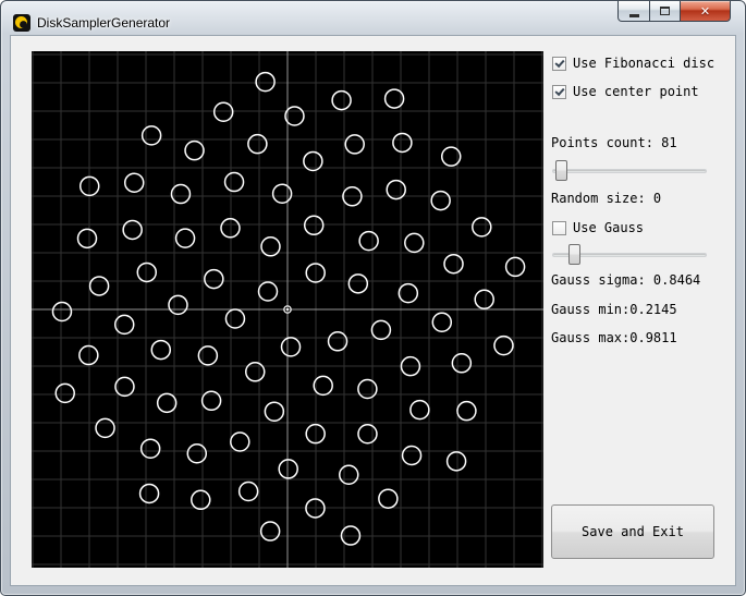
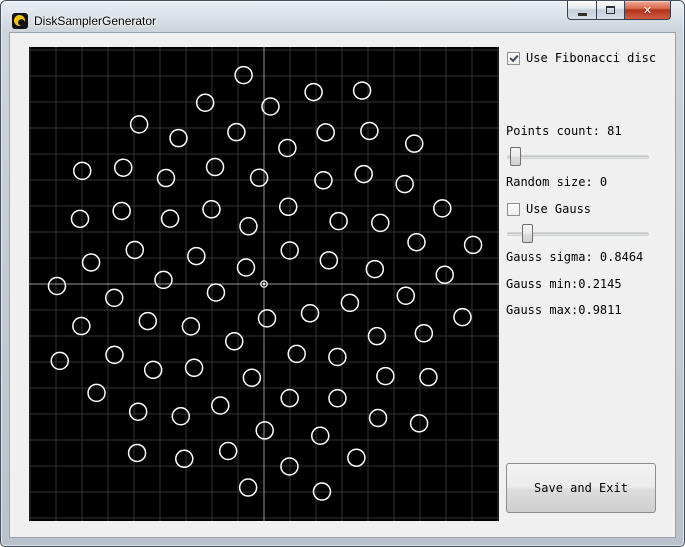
  DiskSamplerGenerator
  ✕
  Use Fibonacci disc
- Use center point
  Points count: 81
  Random size: 0
  Use Gauss
  Gauss sigma: 0.8464
  Gauss min:0.2145
  Gauss max:0.9811
  Save and Exit
